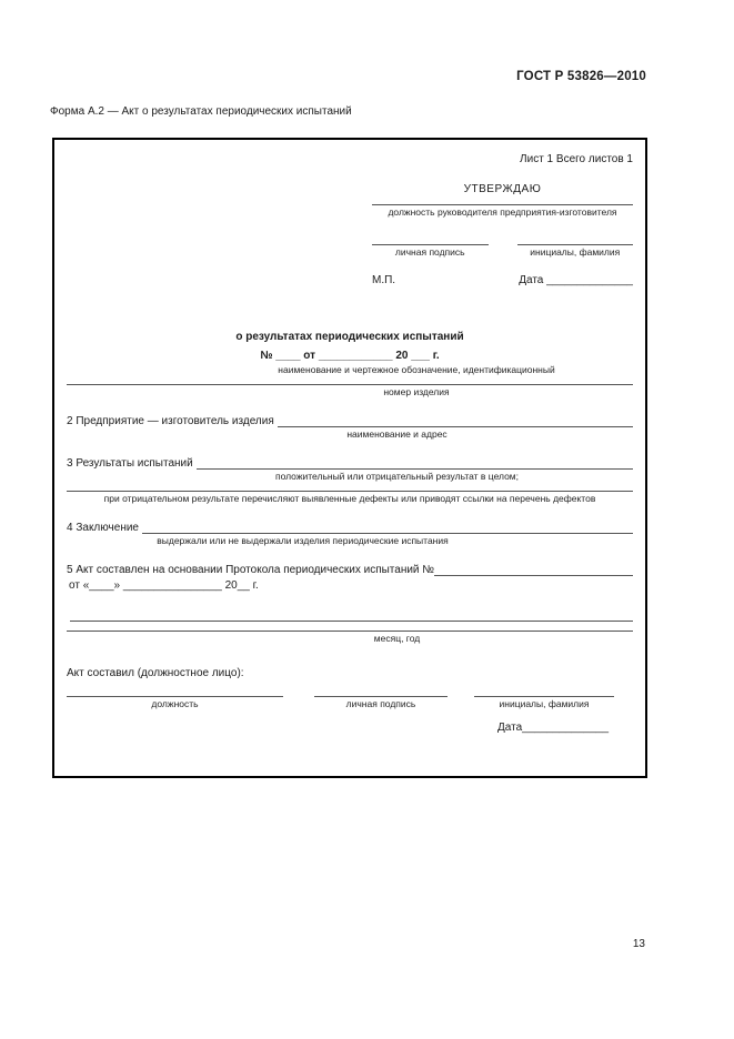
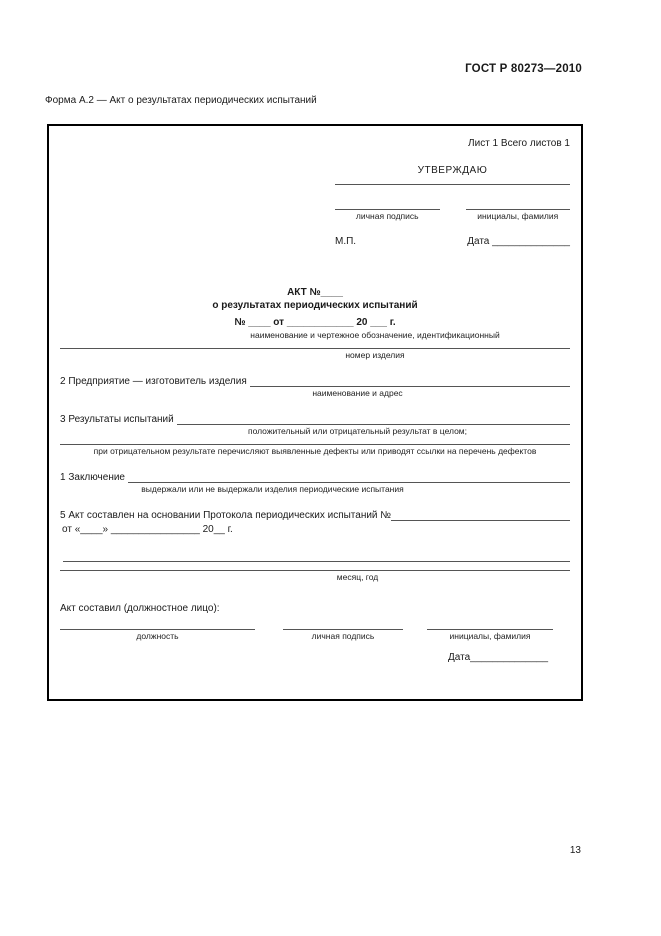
- ГОСТ Р 53826—2010
+ ГОСТ Р 80273—2010
  Форма А.2 — Акт о результатах периодических испытаний
  Лист 1 Всего листов 1
  УТВЕРЖДАЮ
- должность руководителя предприятия-изготовителя
  личная подпись
  инициалы, фамилия
  М.П.
  Дата ______________
+ АКТ №____
  о результатах периодических испытаний
  № ____ от ____________ 20 ___ г.
  наименование и чертежное обозначение, идентификационный
  номер изделия
  2 Предприятие — изготовитель изделия
  наименование и адрес
  3 Результаты испытаний
  положительный или отрицательный результат в целом;
  при отрицательном результате перечисляют выявленные дефекты или приводят ссылки на перечень дефектов
- 4 Заключение
+ 1 Заключение
  выдержали или не выдержали изделия периодические испытания
  5 Акт составлен на основании Протокола периодических испытаний №
  от «____» ________________ 20__ г.
  месяц, год
  Акт составил (должностное лицо):
  должность
  личная подпись
  инициалы, фамилия
  Дата______________
  13
